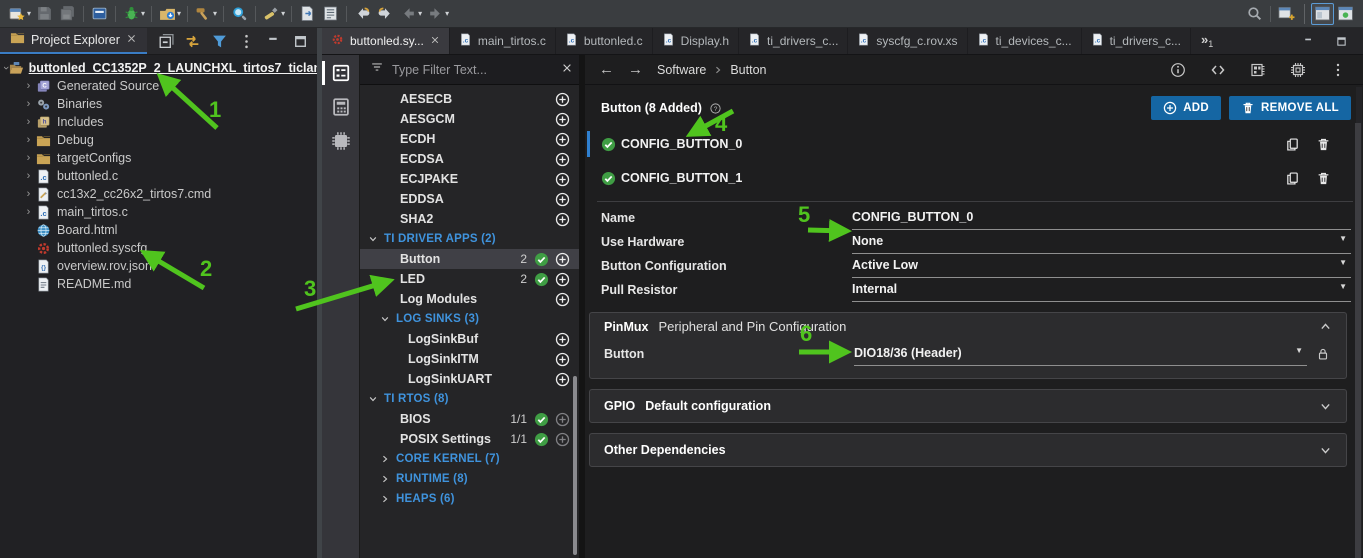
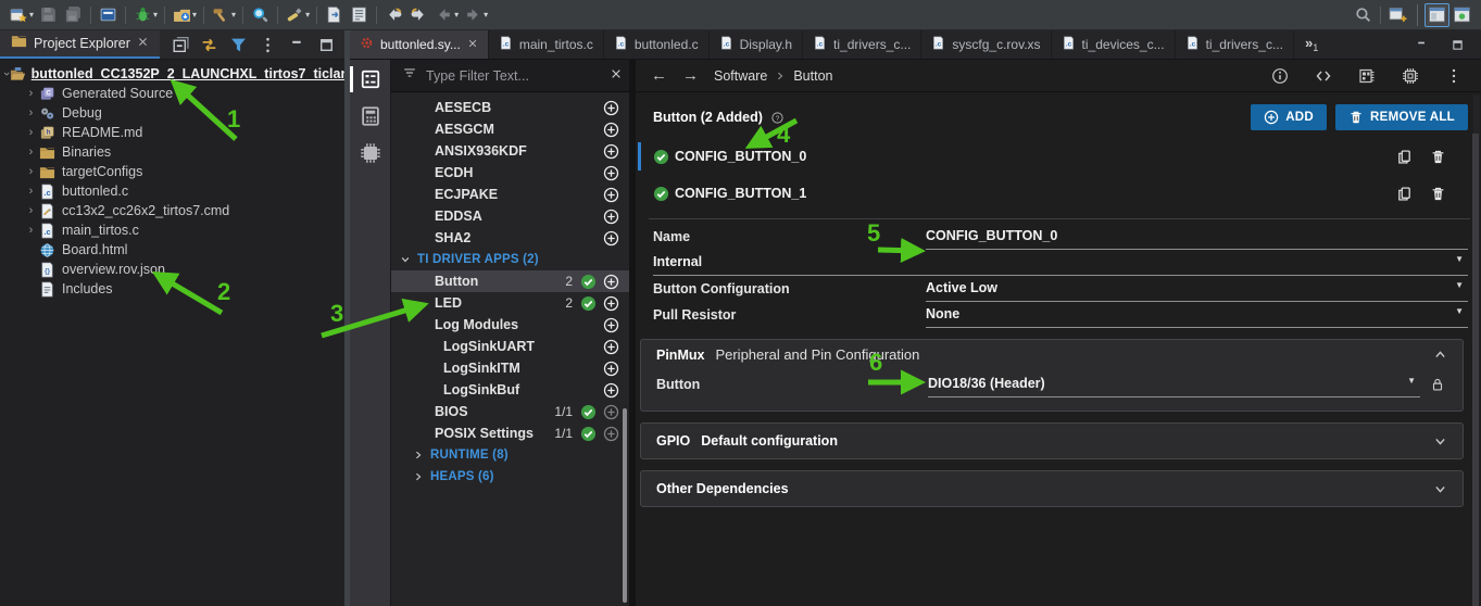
  ▾
  ▾
  ▾
  ▾
  ▾
  ▾
  ▾
  Project Explorer
  buttonled_CC1352P_2_LAUNCHXL_tirtos7_ticla
  Generated Source
- Binaries
+ Debug
- Includes
+ README.md
- Debug
+ Binaries
  targetConfigs
  .c
  buttonled.c
  cc13x2_cc26x2_tirtos7.cmd
  .c
  main_tirtos.c
  Board.html
- buttonled.syscfg
  overview.rov.json
- README.md
+ Includes
  buttonled.sy...
  main_tirtos.c
  buttonled.c
  Display.h
  ti_drivers_c...
  syscfg_c.rov.xs
  ti_devices_c...
  ti_drivers_c...
  »
  1
  Type Filter Text...
  AESECB
  AESGCM
+ ANSIX936KDF
  ECDH
- ECDSA
  ECJPAKE
  EDDSA
  SHA2
  TI DRIVER APPS (2)
  Button
  2
  LED
  2
  Log Modules
- LOG SINKS (3)
- LogSinkBuf
+ LogSinkUART
  LogSinkITM
- LogSinkUART
+ LogSinkBuf
- TI RTOS (8)
  BIOS
  1/1
  POSIX Settings
  1/1
- CORE KERNEL (7)
  RUNTIME (8)
  HEAPS (6)
  ←
  →
  Software
  Button
- Button (8 Added)
+ Button (2 Added)
  ADD
  REMOVE ALL
  CONFIG_BUTTON_0
  CONFIG_BUTTON_1
  Name
  CONFIG_BUTTON_0
- Use Hardware
- None
+ Internal
  ▼
  Button Configuration
  Active Low
  ▼
  Pull Resistor
- Internal
+ None
  ▼
  PinMux
  Peripheral and Pin Configuration
  Button
  DIO18/36 (Header)
  ▼
  GPIO
  Default configuration
  Other Dependencies
  1
  2
  3
  4
  5
  6
